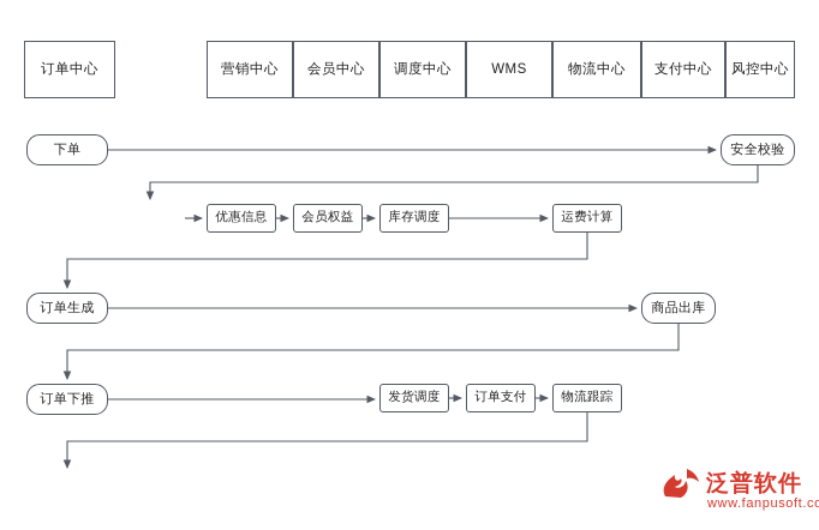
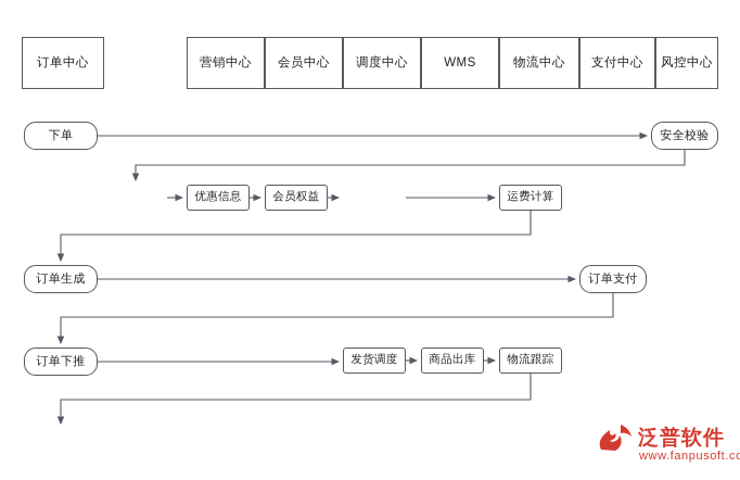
  订单中心
  营销中心
  会员中心
  调度中心
  WMS
  物流中心
  支付中心
  风控中心
  下单
  安全校验
  优惠信息
  会员权益
- 库存调度
  运费计算
  订单生成
- 商品出库
+ 订单支付
  订单下推
  发货调度
- 订单支付
+ 商品出库
  物流跟踪
  泛普软件
  www.fanpusoft.co
